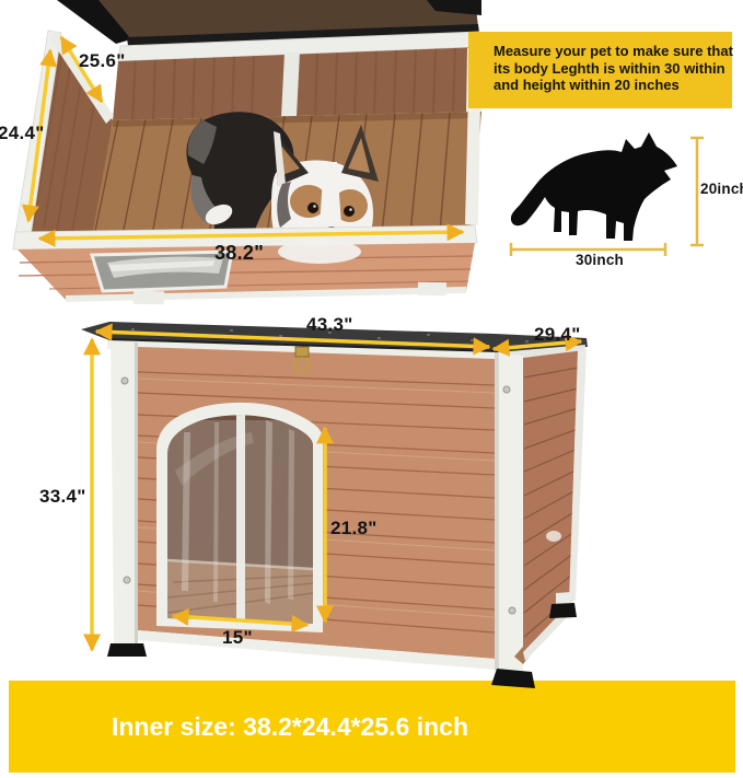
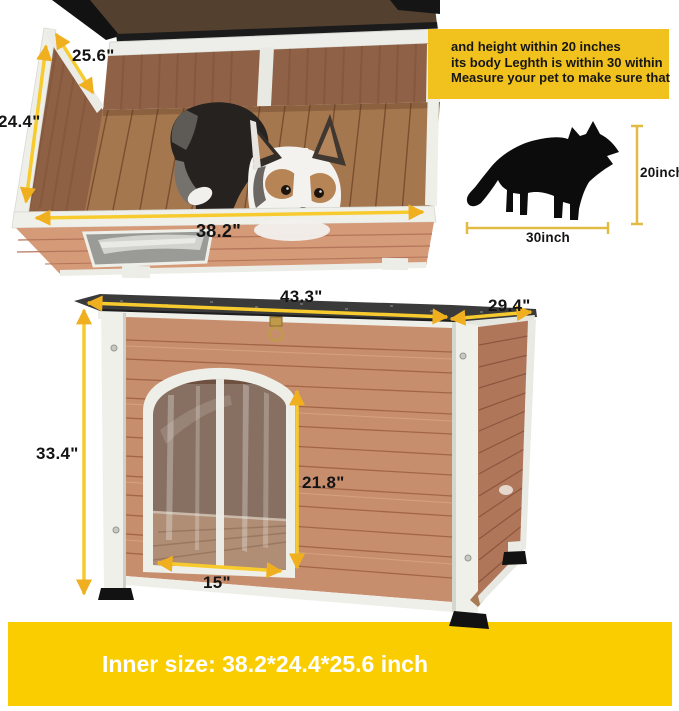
  25.6"
  24.4"
  38.2"
- Measure your pet to make sure that
+ and height within 20 inches
  its body Leghth is within 30 within
- and height within 20 inches
+ Measure your pet to make sure that
  20inc
  30inch
  43.3"
  29.4"
  33.4"
  21.8"
  15"
  Inner size: 38.2*24.4*25.6 inch
